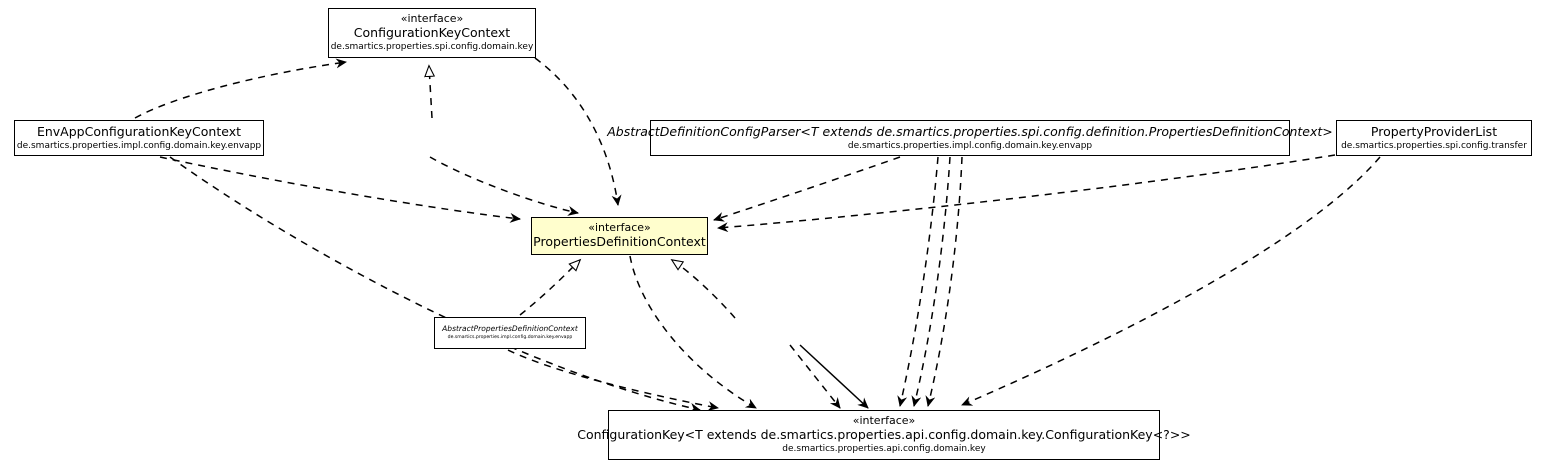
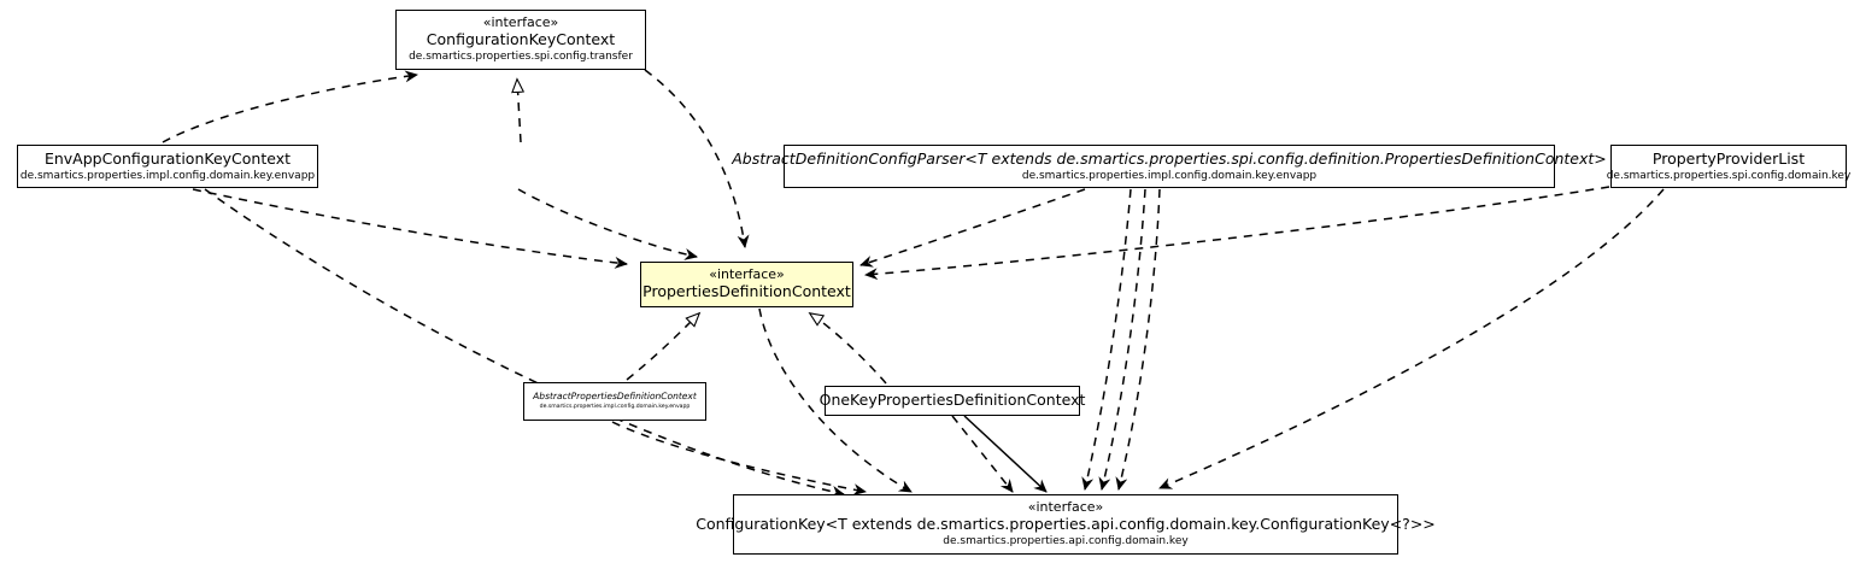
  «interface»
  ConfigurationKeyContext
- de.smartics.properties.spi.config.domain.key
+ de.smartics.properties.spi.config.transfer
  EnvAppConfigurationKeyContext
  de.smartics.properties.impl.config.domain.key.envapp
  AbstractDefinitionConfigParser<T extends de.smartics.properties.spi.config.definition.PropertiesDefinitionContext>
  de.smartics.properties.impl.config.domain.key.envapp
  PropertyProviderList
- de.smartics.properties.spi.config.transfer
+ de.smartics.properties.spi.config.domain.key
  «interface»
  PropertiesDefinitionContext
  AbstractPropertiesDefinitionContext
+ OneKeyPropertiesDefinitionContext
  «interface»
  ConfigurationKey<T extends de.smartics.properties.api.config.domain.key.ConfigurationKey<?>>
  de.smartics.properties.api.config.domain.key
